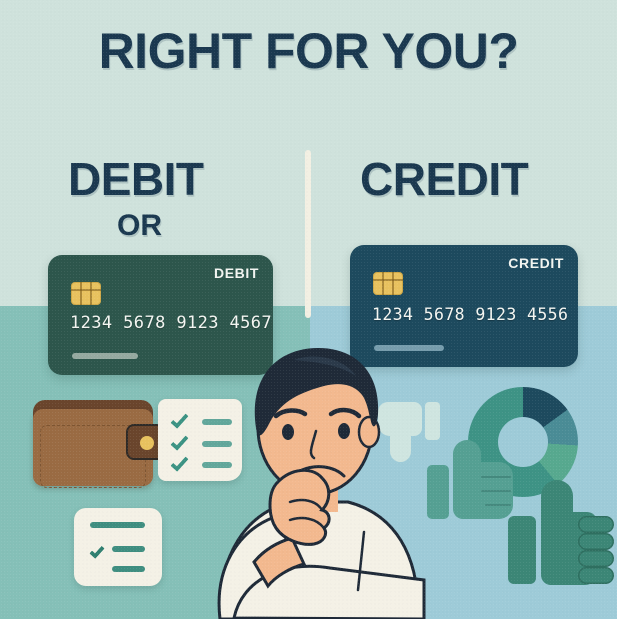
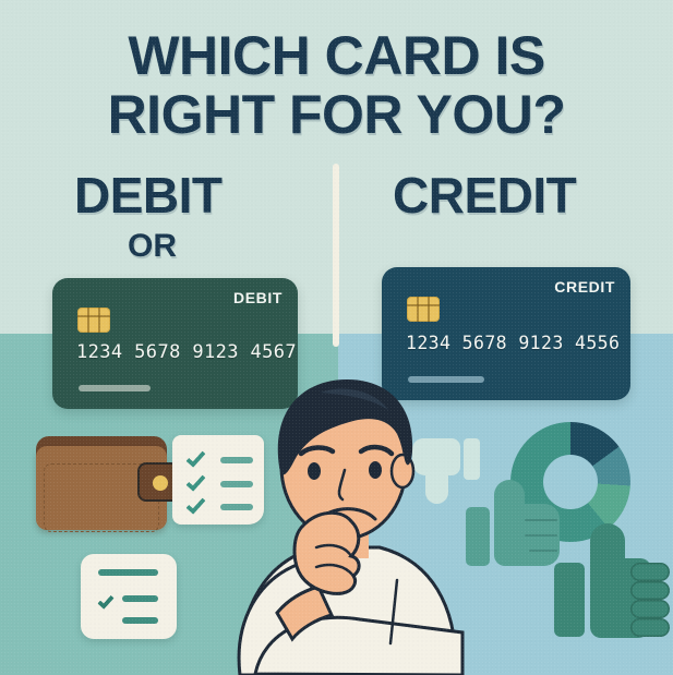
+ WHICH CARD IS
  RIGHT FOR YOU?
  DEBIT
  CREDIT
  OR
  DEBIT
  1234 5678 9123 4567
  CREDIT
  1234 5678 9123 4556
